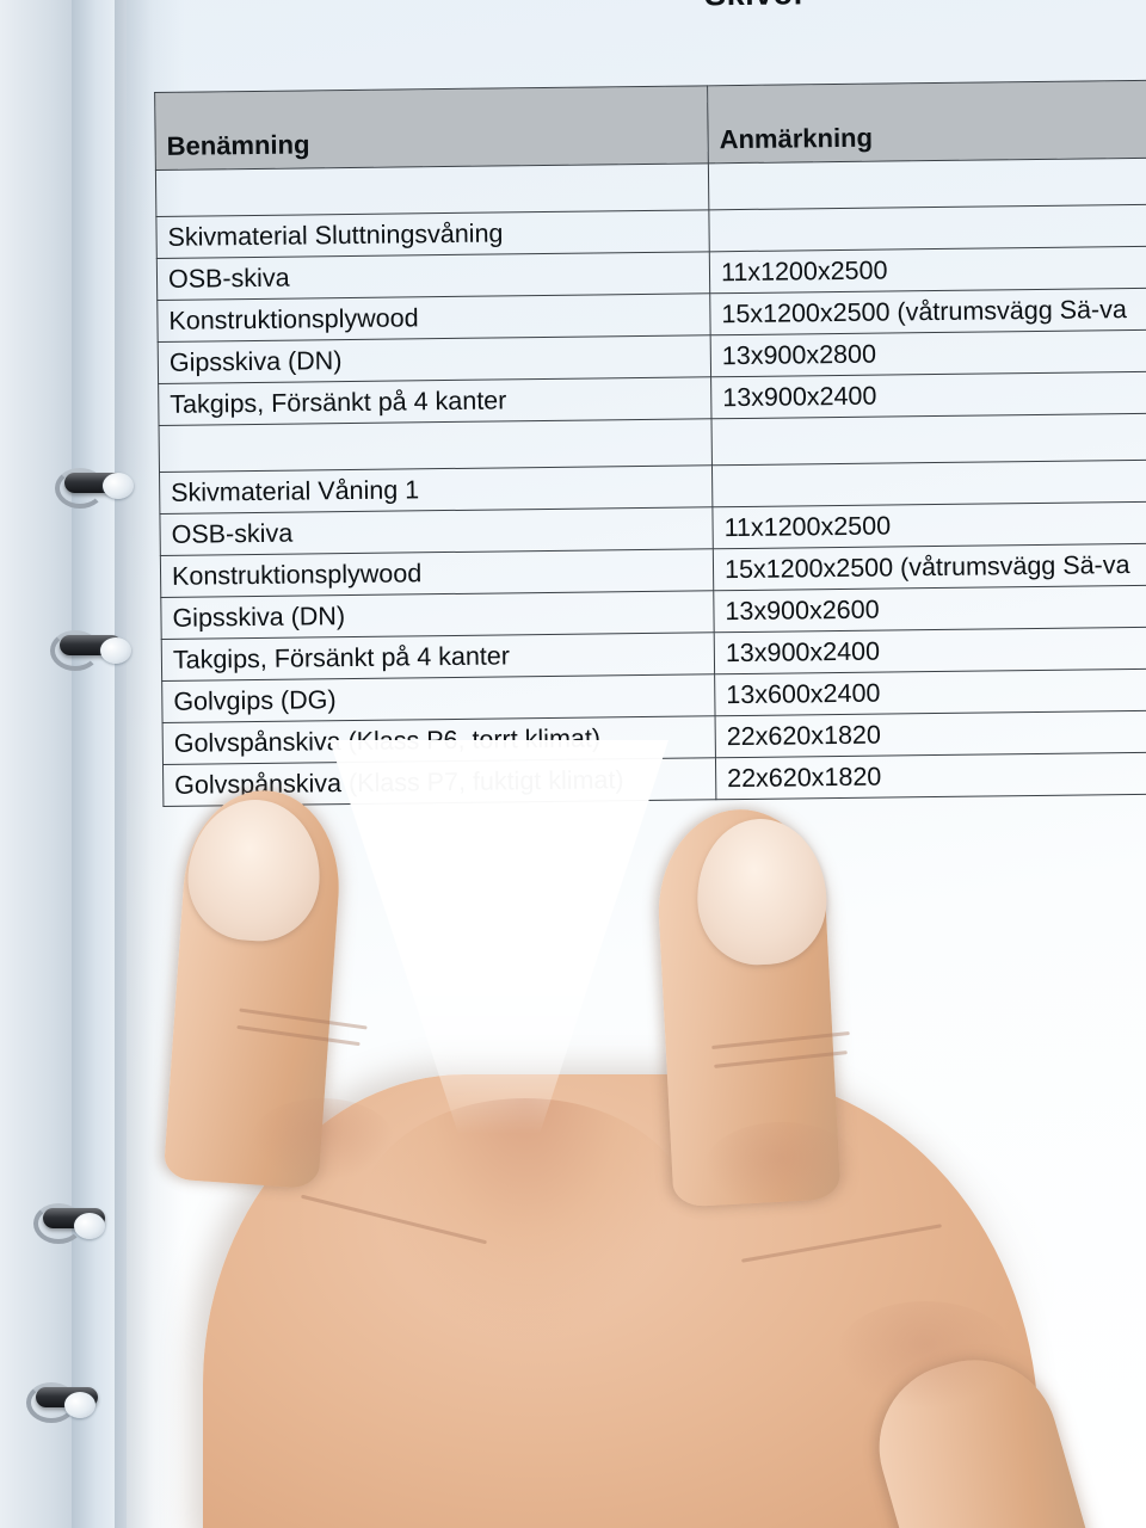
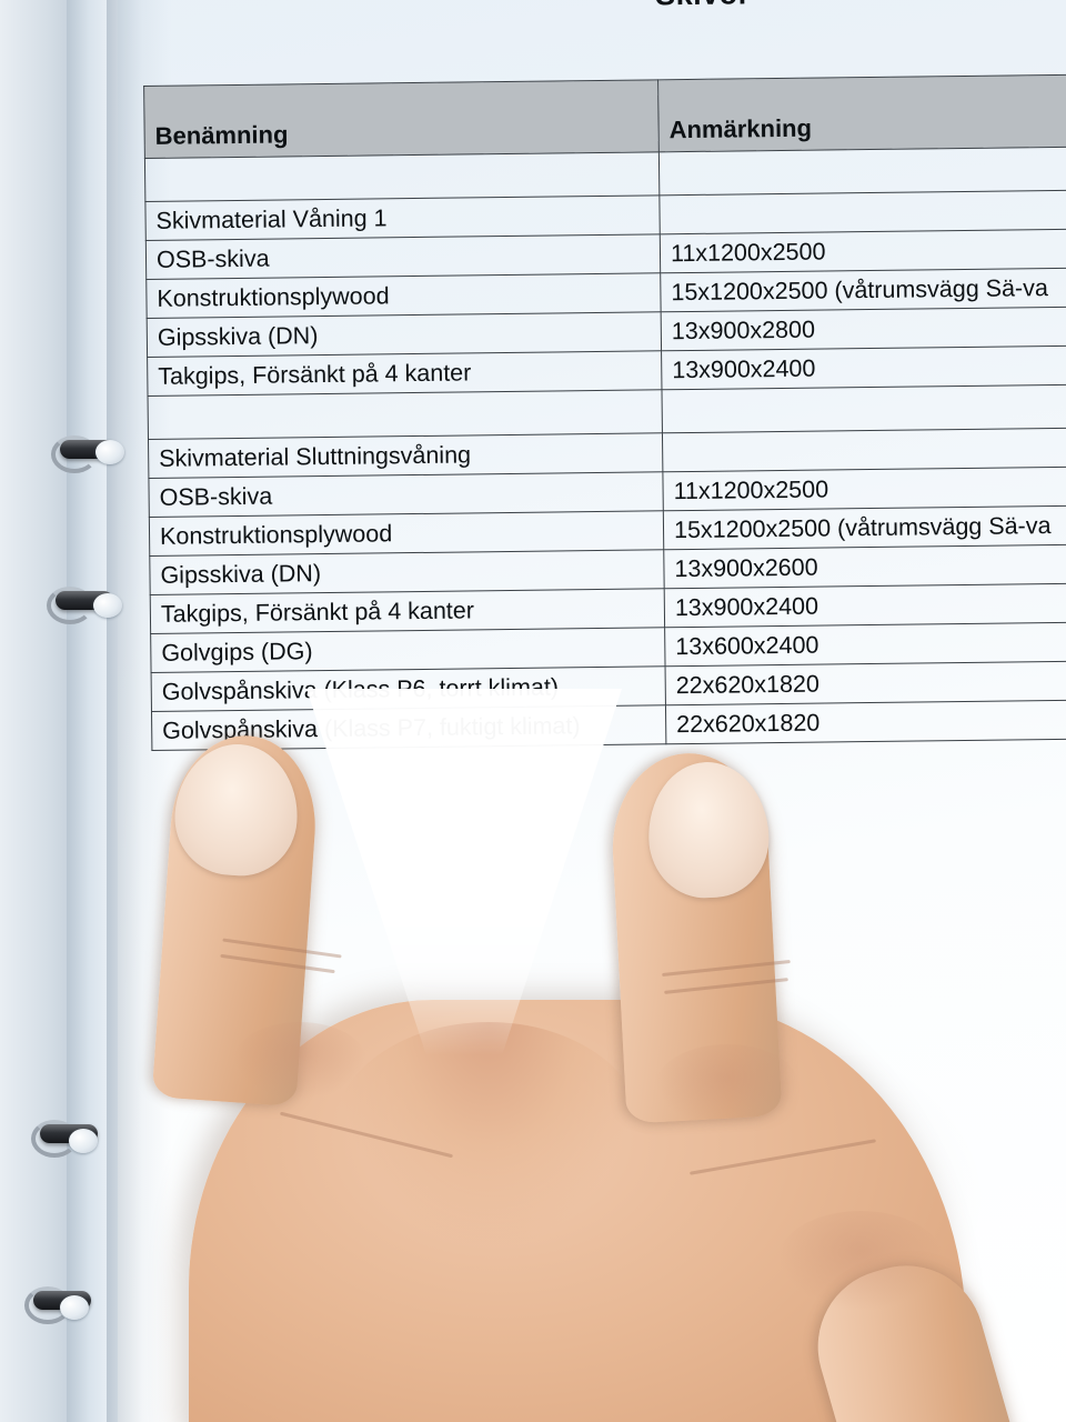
  Benämning	Anmärkning
- Skivmaterial Sluttningsvåning
+ Skivmaterial Våning 1
  OSB-skiva	11x1200x2500
  Konstruktionsplywood	15x1200x2500 (våtrumsvägg Sä-va
  Gipsskiva (DN)	13x900x2800
  Takgips, Försänkt på 4 kanter	13x900x2400
- Skivmaterial Våning 1
+ Skivmaterial Sluttningsvåning
  OSB-skiva	11x1200x2500
  Konstruktionsplywood	15x1200x2500 (våtrumsvägg Sä-va
  Gipsskiva (DN)	13x900x2600
  Takgips, Försänkt på 4 kanter	13x900x2400
  Golvgips (DG)	13x600x2400
  Golvspånskivs P6, torrt klimat)	22x620x1820
